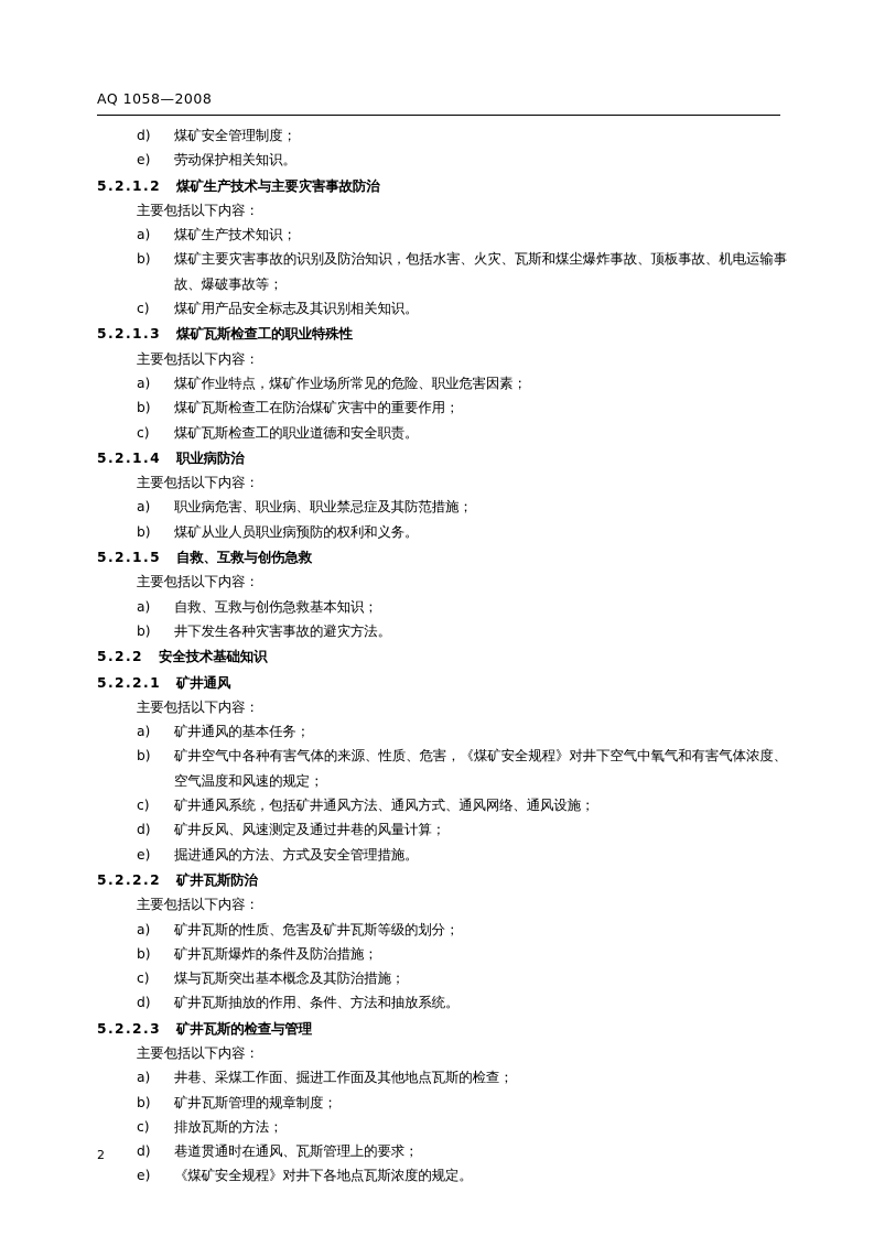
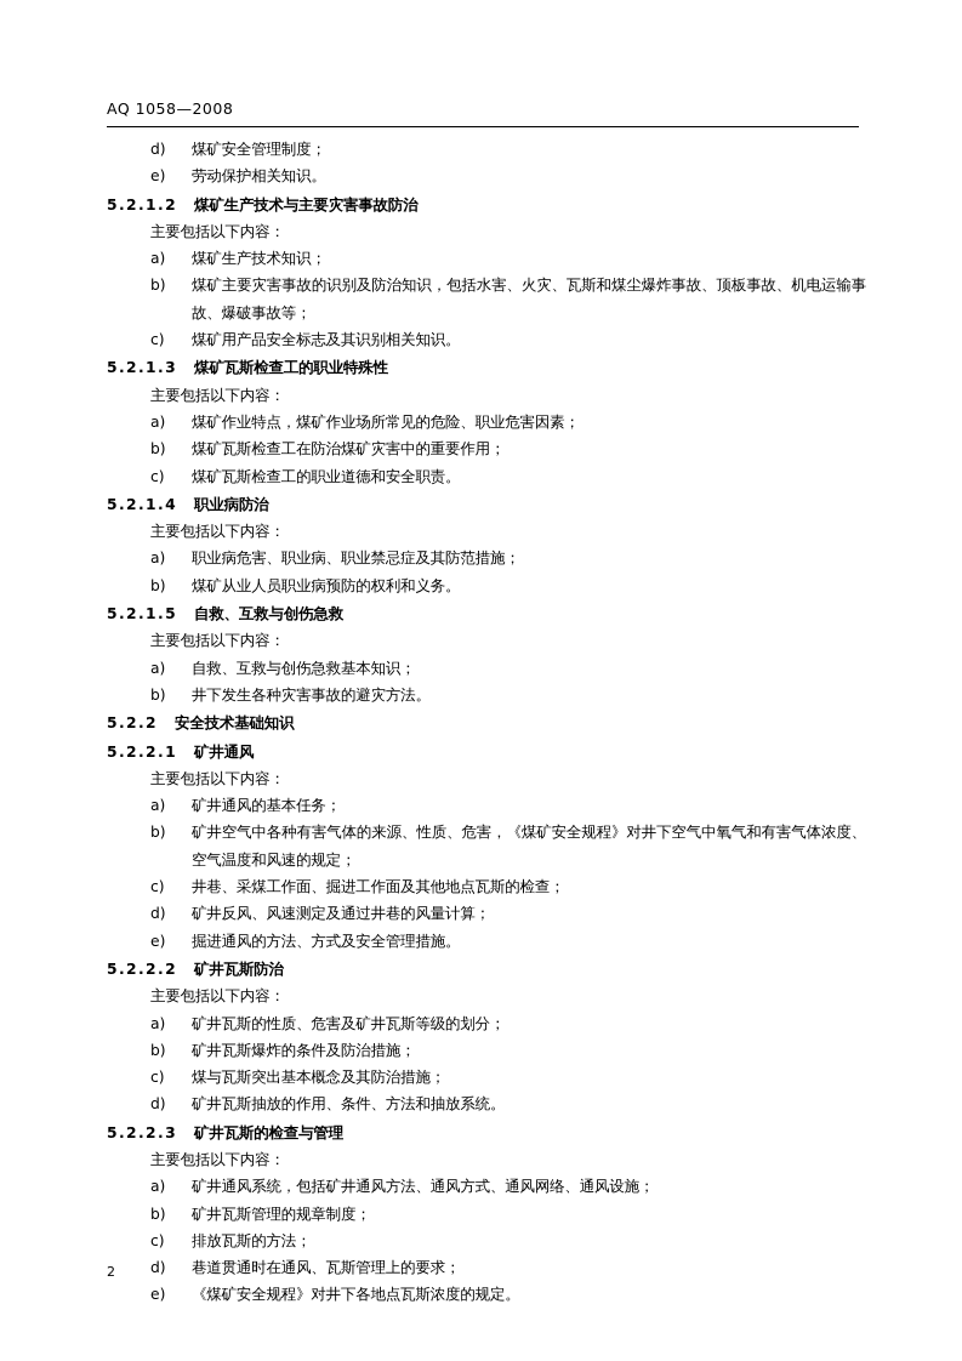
  AQ 1058—2008
  d)
  煤矿安全管理制度；
  e)
  劳动保护相关知识。
  5.2.1.2
  煤矿生产技术与主要灾害事故防治
  主要包括以下内容：
  a)
  煤矿生产技术知识；
  b)
  煤矿主要灾害事故的识别及防治知识，包括水害、火灾、瓦斯和煤尘爆炸事故、顶板事故、机电运输事故、爆破事故等；
  c)
  煤矿用产品安全标志及其识别相关知识。
  5.2.1.3
  煤矿瓦斯检查工的职业特殊性
  主要包括以下内容：
  a)
  煤矿作业特点，煤矿作业场所常见的危险、职业危害因素；
  b)
  煤矿瓦斯检查工在防治煤矿灾害中的重要作用；
  c)
  煤矿瓦斯检查工的职业道德和安全职责。
  5.2.1.4
  职业病防治
  主要包括以下内容：
  a)
  职业病危害、职业病、职业禁忌症及其防范措施；
  b)
  煤矿从业人员职业病预防的权利和义务。
  5.2.1.5
  自救、互救与创伤急救
  主要包括以下内容：
  a)
  自救、互救与创伤急救基本知识；
  b)
  井下发生各种灾害事故的避灾方法。
  5.2.2
  安全技术基础知识
  5.2.2.1
  矿井通风
  主要包括以下内容：
  a)
  矿井通风的基本任务；
  b)
  矿井空气中各种有害气体的来源、性质、危害，《煤矿安全规程》对井下空气中氧气和有害气体浓度、空气温度和风速的规定；
  c)
- 矿井通风系统，包括矿井通风方法、通风方式、通风网络、通风设施；
+ 井巷、采煤工作面、掘进工作面及其他地点瓦斯的检查；
  d)
  矿井反风、风速测定及通过井巷的风量计算；
  e)
  掘进通风的方法、方式及安全管理措施。
  5.2.2.2
  矿井瓦斯防治
  主要包括以下内容：
  a)
  矿井瓦斯的性质、危害及矿井瓦斯等级的划分；
  b)
  矿井瓦斯爆炸的条件及防治措施；
  c)
  煤与瓦斯突出基本概念及其防治措施；
  d)
  矿井瓦斯抽放的作用、条件、方法和抽放系统。
  5.2.2.3
  矿井瓦斯的检查与管理
  主要包括以下内容：
  a)
- 井巷、采煤工作面、掘进工作面及其他地点瓦斯的检查；
+ 矿井通风系统，包括矿井通风方法、通风方式、通风网络、通风设施；
  b)
  矿井瓦斯管理的规章制度；
  c)
  排放瓦斯的方法；
  d)
  巷道贯通时在通风、瓦斯管理上的要求；
  e)
  《煤矿安全规程》对井下各地点瓦斯浓度的规定。
  2
